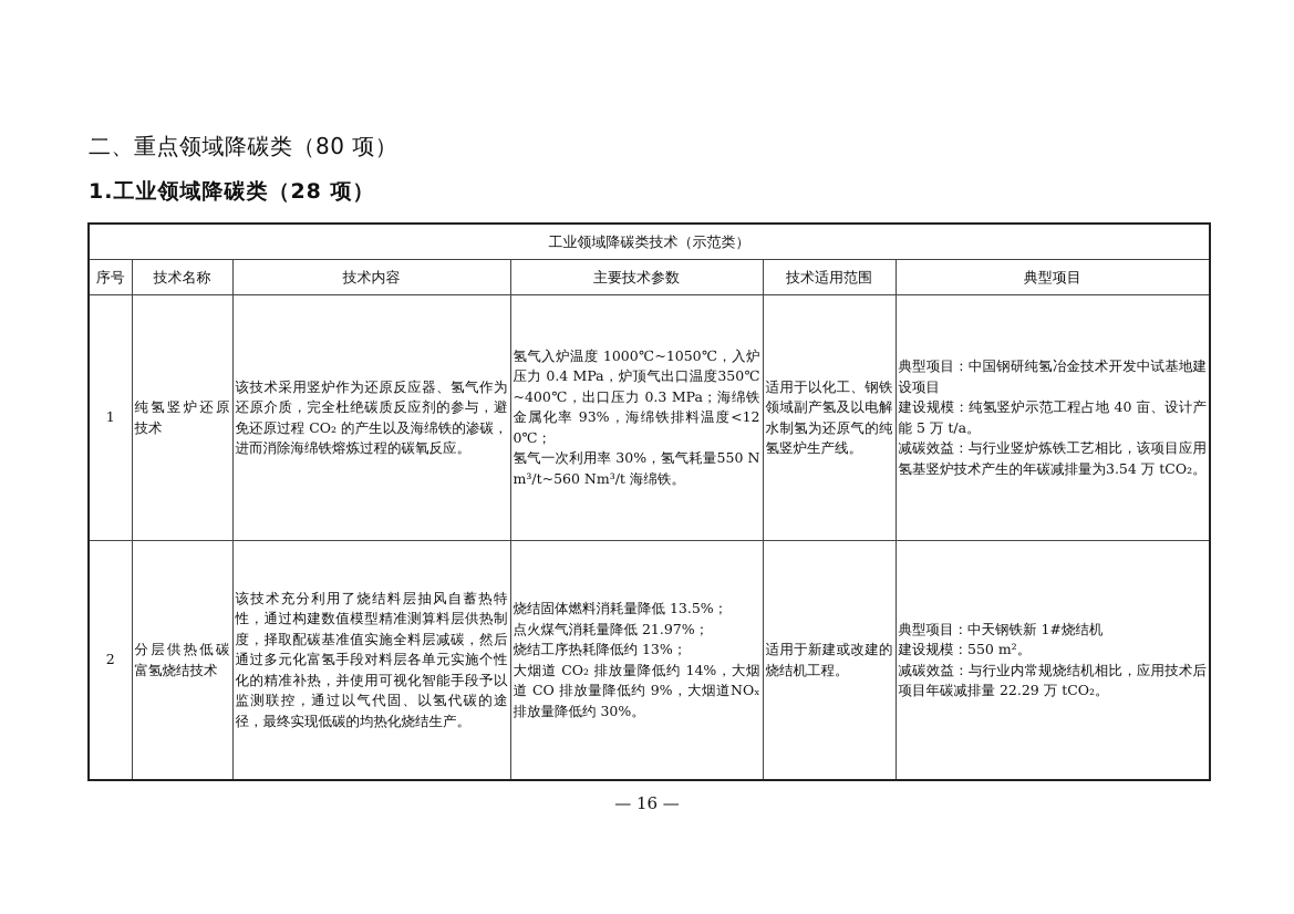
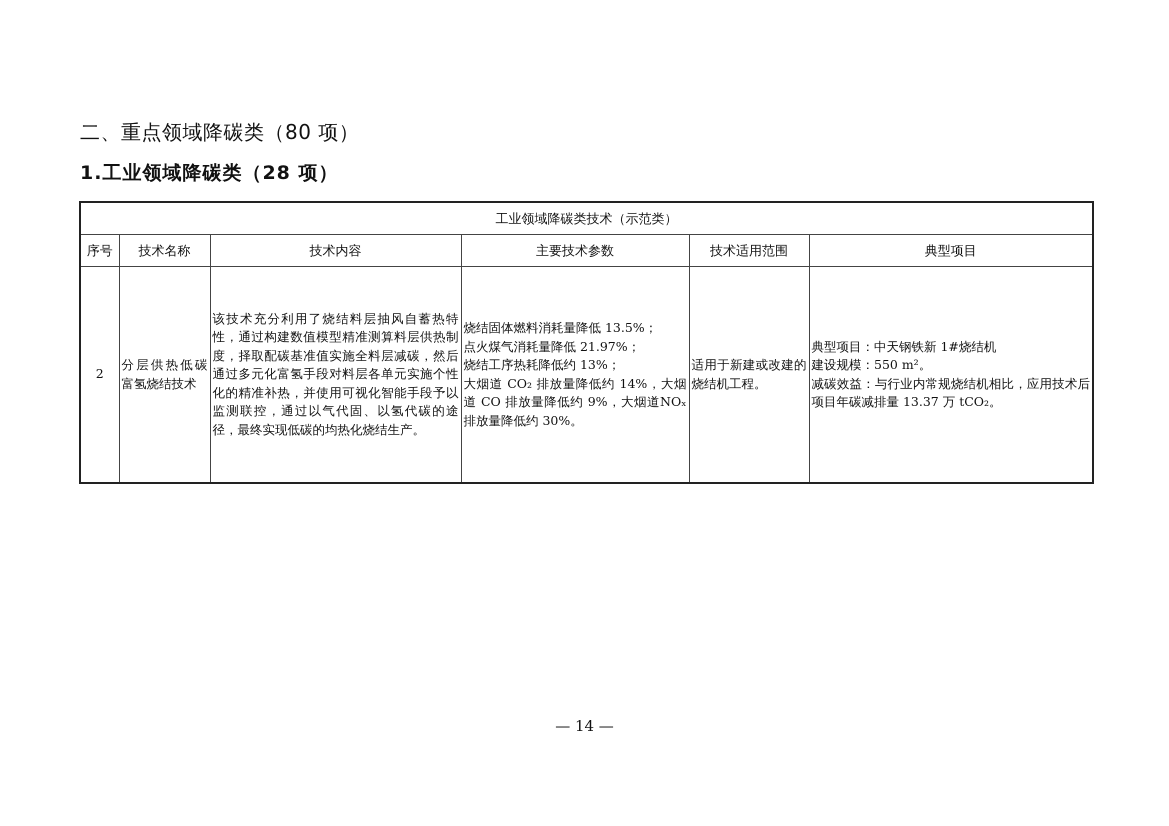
  二、重点领域降碳类（80 项）
  1.工业领域降碳类（28 项）
  工业领域降碳类技术（示范类）
  序号	技术名称	技术内容	主要技术参数	技术适用范围	典型项目
- 1	纯氢竖炉还原技术	该技术采用竖炉作为还原反应器、氢气作为还原介质，完全杜绝碳质反应剂的参与，避免还原过程 CO₂ 的产生以及海绵铁的渗碳，进而消除海绵铁熔炼过程的碳氧反应。	氢气入炉温度 1000℃~1050℃，入炉压力 0.4 MPa，炉顶气出口温度350℃~400℃，出口压力 0.3 MPa；海绵铁金属化率 93%，海绵铁排料温度<120℃； 氢气一次利用率 30%，氢气耗量550 Nm³/t~560 Nm³/t 海绵铁。	适用于以化工、钢铁领域副产氢及以电解水制氢为还原气的纯氢竖炉生产线。	典型项目：中国钢研纯氢冶金技术开发中试基地建设项目 建设规模：纯氢竖炉示范工程占地 40 亩、设计产能 5 万 t/a。 减碳效益：与行业竖炉炼铁工艺相比，该项目应用氢基竖炉技术产生的年碳减排量为3.54 万 tCO₂。
- 2	分层供热低碳富氢烧结技术	该技术充分利用了烧结料层抽风自蓄热特性，通过构建数值模型精准测算料层供热制度，择取配碳基准值实施全料层减碳，然后通过多元化富氢手段对料层各单元实施个性化的精准补热，并使用可视化智能手段予以监测联控，通过以气代固、以氢代碳的途径，最终实现低碳的均热化烧结生产。	烧结固体燃料消耗量降低 13.5%； 点火煤气消耗量降低 21.97%； 烧结工序热耗降低约 13%； 大烟道 CO₂ 排放量降低约 14%，大烟道 CO 排放量降低约 9%，大烟道NOₓ排放量降低约 30%。	适用于新建或改建的烧结机工程。	典型项目：中天钢铁新 1#烧结机 建设规模：550 m²。 减碳效益：与行业内常规烧结机相比，应用技术后项目年碳减排量 22.29 万 tCO₂。
+ 2	分层供热低碳富氢烧结技术	该技术充分利用了烧结料层抽风自蓄热特性，通过构建数值模型精准测算料层供热制度，择取配碳基准值实施全料层减碳，然后通过多元化富氢手段对料层各单元实施个性化的精准补热，并使用可视化智能手段予以监测联控，通过以气代固、以氢代碳的途径，最终实现低碳的均热化烧结生产。	烧结固体燃料消耗量降低 13.5%； 点火煤气消耗量降低 21.97%； 烧结工序热耗降低约 13%； 大烟道 CO₂ 排放量降低约 14%，大烟道 CO 排放量降低约 9%，大烟道NOₓ排放量降低约 30%。	适用于新建或改建的烧结机工程。	典型项目：中天钢铁新 1#烧结机 建设规模：550 m²。 减碳效益：与行业内常规烧结机相比，应用技术后项目年碳减排量 13.37 万 tCO₂。
- — 16 —
+ — 14 —
